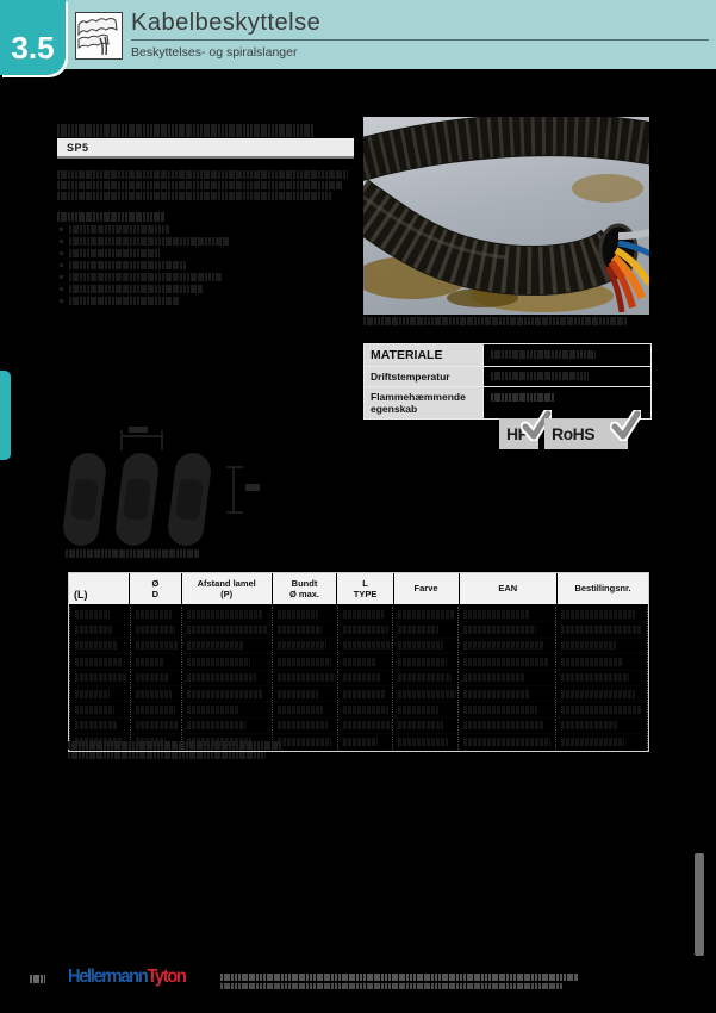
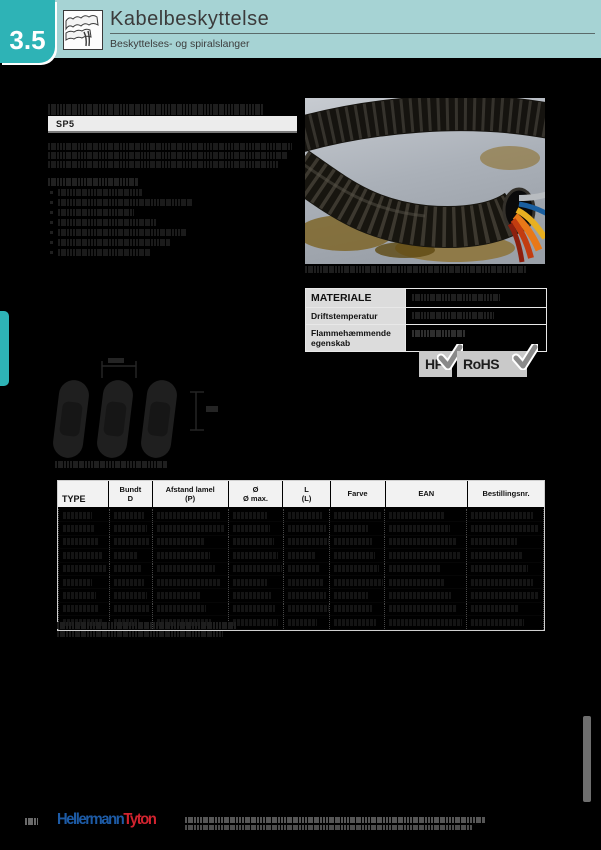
  Kabelbeskyttelse
  Beskyttelses- og spiralslanger
  3.5
  SP5
  MATERIALE
  Driftstemperatur
  Flammehæmmende egenskab
  HF
  RoHS
- (L)
+ TYPE
- Ø
+ Bundt
  D
  Afstand lamel
  (P)
- Bundt
+ Ø
  Ø max.
  L
- TYPE
+ (L)
  Farve
  EAN
  Bestillingsnr.
  HellermannTyton
